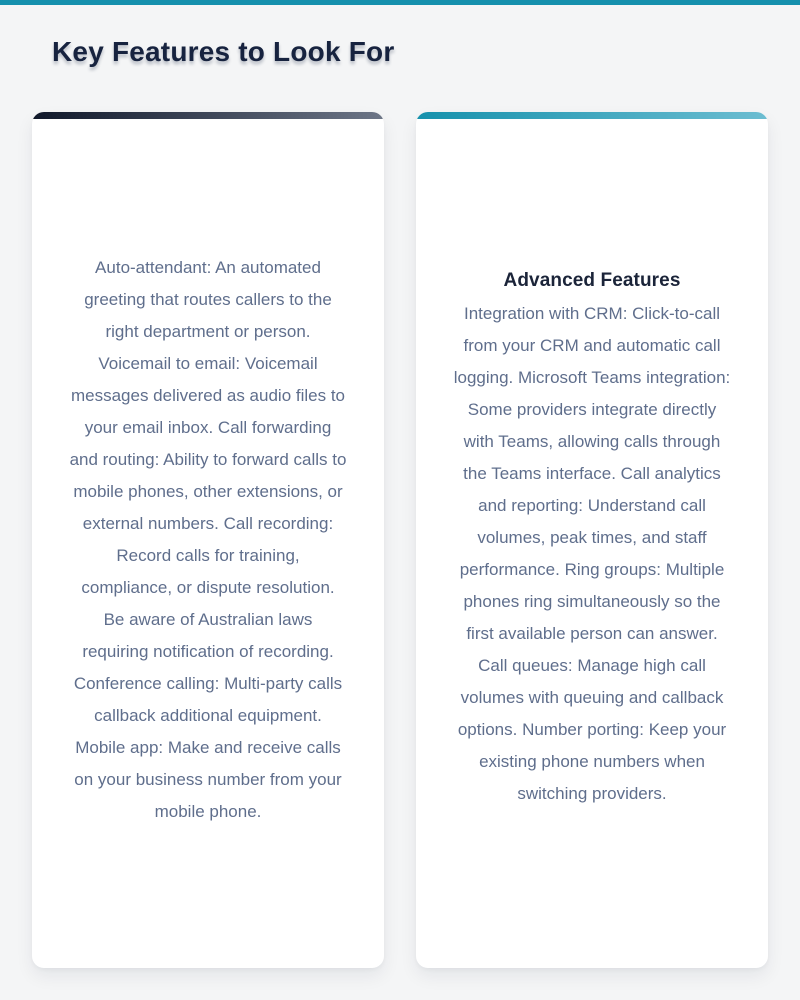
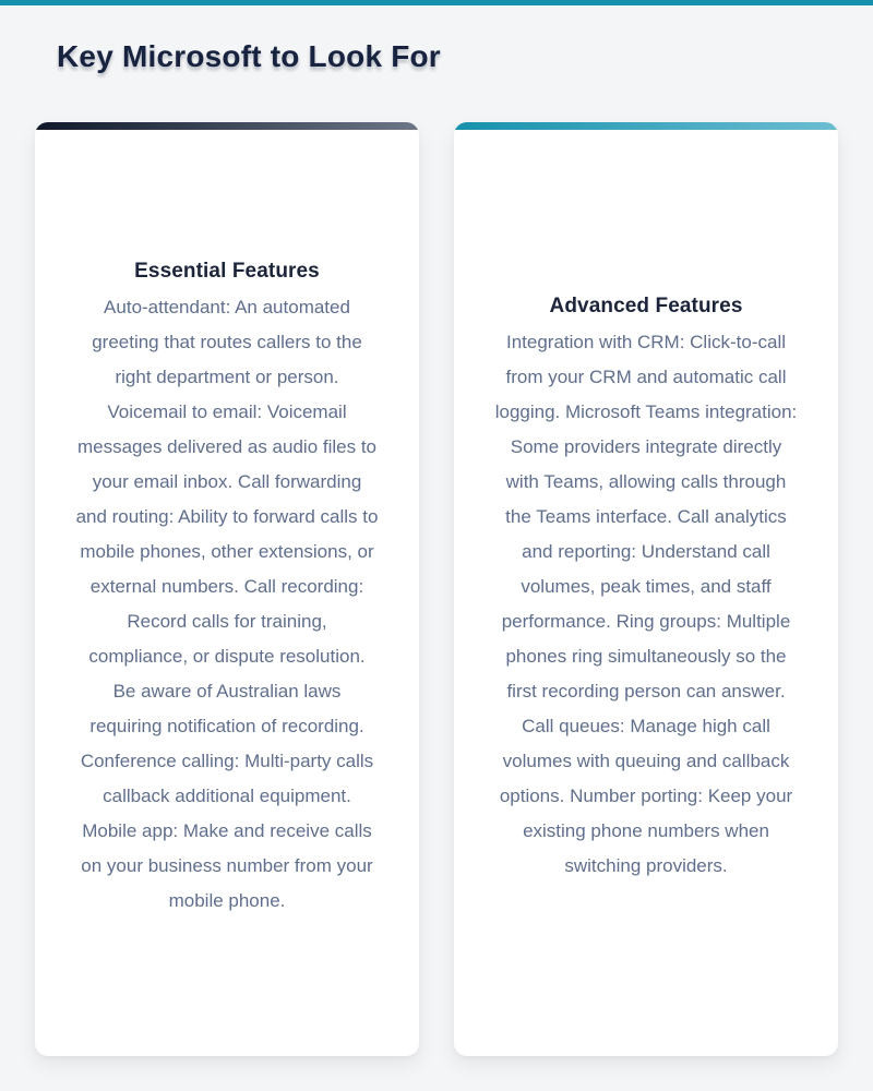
- Key Features to Look For
+ Key Microsoft to Look For
+ Essential Features
  Auto-attendant: An automated greeting that routes callers to the right department or person. Voicemail to email: Voicemail messages delivered as audio files to your email inbox. Call forwarding and routing: Ability to forward calls to mobile phones, other extensions, or external numbers. Call recording: Record calls for training, compliance, or dispute resolution. Be aware of Australian laws requiring notification of recording. Conference calling: Multi-party calls callback additional equipment. Mobile app: Make and receive calls on your business number from your mobile phone.
  Advanced Features
- Integration with CRM: Click-to-call from your CRM and automatic call logging. Microsoft Teams integration: Some providers integrate directly with Teams, allowing calls through the Teams interface. Call analytics and reporting: Understand call volumes, peak times, and staff performance. Ring groups: Multiple phones ring simultaneously so the first available person can answer. Call queues: Manage high call volumes with queuing and callback options. Number porting: Keep your existing phone numbers when switching providers.
+ Integration with CRM: Click-to-call from your CRM and automatic call logging. Microsoft Teams integration: Some providers integrate directly with Teams, allowing calls through the Teams interface. Call analytics and reporting: Understand call volumes, peak times, and staff performance. Ring groups: Multiple phones ring simultaneously so the first recording person can answer. Call queues: Manage high call volumes with queuing and callback options. Number porting: Keep your existing phone numbers when switching providers.
